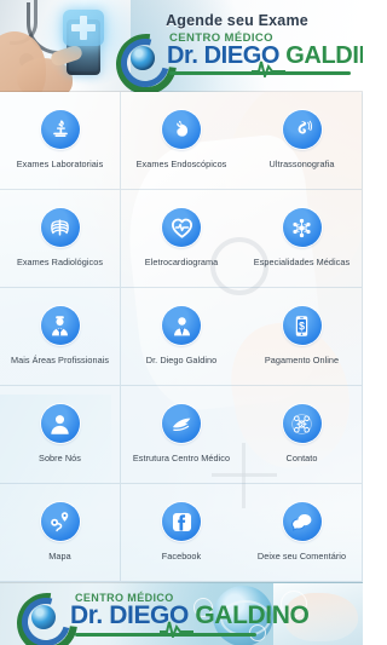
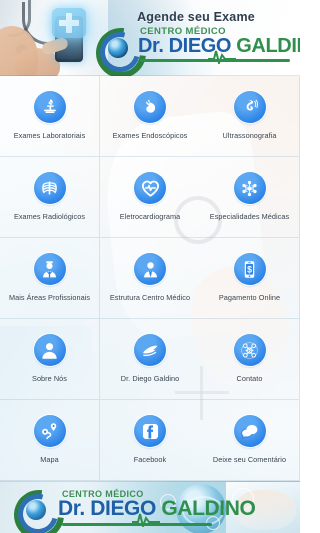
  Agende seu Exame
  CENTRO MÉDICO
  Dr. DIEGO GALDI
  Exames Laboratoriais
  Exames Endoscópicos
  Ultrassonografia
  Exames Radiológicos
  Eletrocardiograma
  Especialidades Médicas
  Mais Áreas Profissionais
- Dr. Diego Galdino
+ Estrutura Centro Médico
  $
  Pagamento Online
  Sobre Nós
- Estrutura Centro Médico
+ Dr. Diego Galdino
  Contato
  Mapa
  Facebook
  Deixe seu Comentário
  CENTRO MÉDICO
  Dr. DIEGO GALDINO
